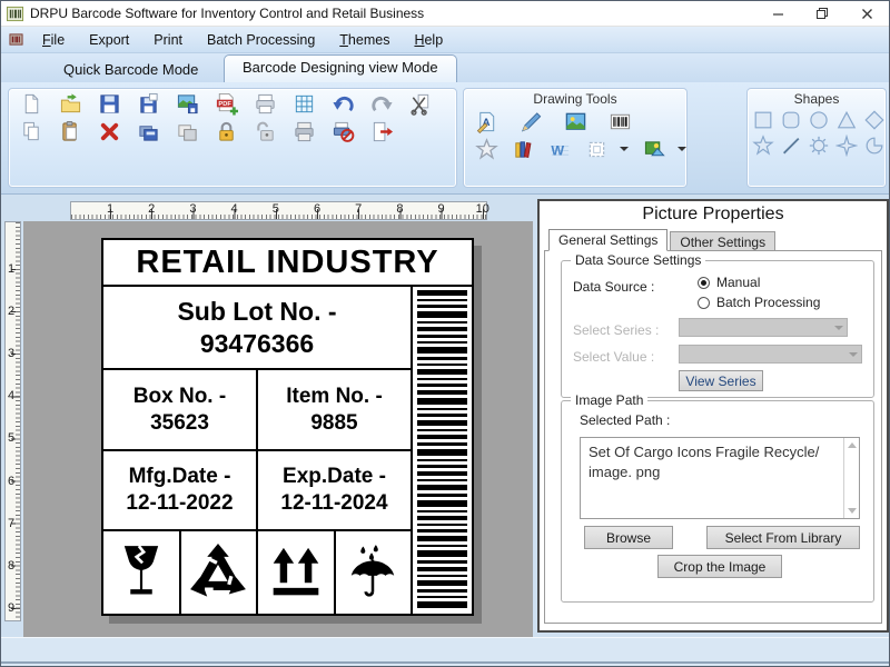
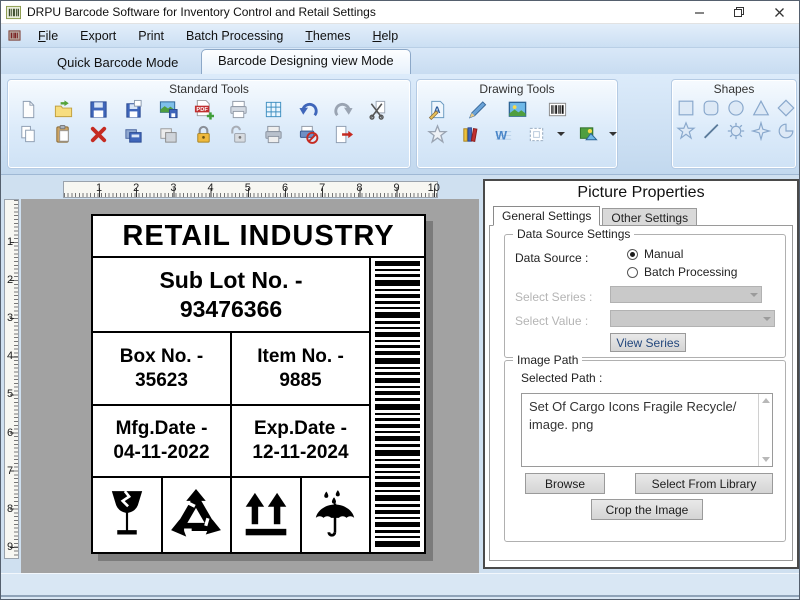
- DRPU Barcode Software for Inventory Control and Retail Business
+ DRPU Barcode Software for Inventory Control and Retail Settings
  File
  Export
  Print
  Batch Processing
  Themes
  Help
  Quick Barcode Mode
  Barcode Designing view Mode
+ Standard Tools
  Drawing Tools
  A
  W
  Shapes
  1
  2
  3
  4
  5
  6
  7
  8
  9
  10
  1
  2
  3
  4
  5
  6
  7
  8
  9
  RETAIL INDUSTRY
  Sub Lot No. -
  93476366
  Box No. -
  35623
  Item No. -
  9885
  Mfg.Date -
- 12-11-2022
+ 04-11-2022
  Exp.Date -
  12-11-2024
  Picture Properties
  General Settings
  Other Settings
  Data Source Settings
  Data Source :
  Manual
  Batch Processing
  Select Series :
  Select Value :
  View Series
  Image Path
  Selected Path :
  Set Of Cargo Icons Fragile Recycle/ image. png
  Browse
  Select From Library
  Crop the Image
